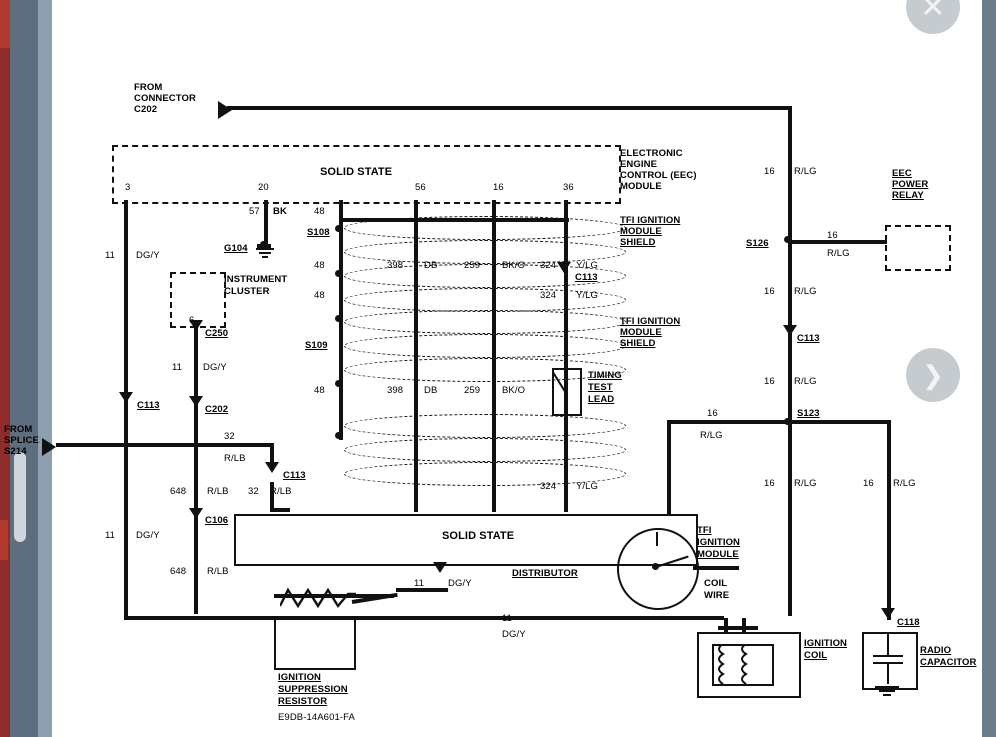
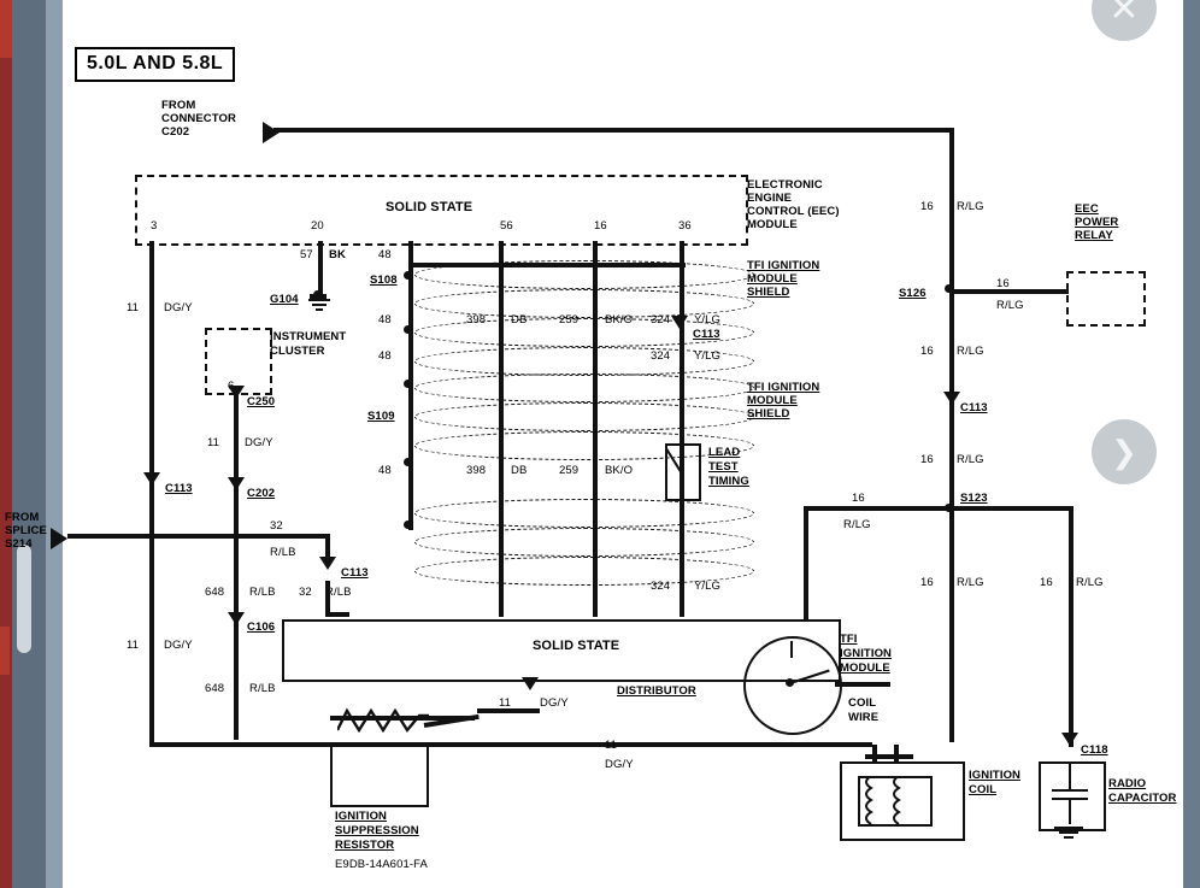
+ 5.0L AND 5.8L
  FROM
  CONNECTOR
  C202
  SOLID STATE
  ELECTRONIC
  ENGINE
  CONTROL (EEC)
  MODULE
  3
  20
  56
  16
  36
  EEC
  POWER
  RELAY
  S126
  16
  R/LG
  16
  R/LG
  16
  R/LG
  C113
  16
  R/LG
  S123
  16
  R/LG
  16
  R/LG
  16
  R/LG
  C118
  RADIO
  CAPACITOR
  11
  DG/Y
  C113
  11
  DG/Y
  INSTRUMENT
  CLUSTER
  6
  C250
  11
  DG/Y
  C202
  C106
  648
  R/LB
  648
  R/LB
  FROM
  SPLICE
  S214
  32
  R/LB
  C113
  32
  /LB
  57
  BK
  G104
  48
  S108
  S109
  48
  48
  48
  TFI IGNITION
  MODULE
  SHIELD
  TFI IGNITION
  MODULE
  SHIELD
  C113
  398
  DB
  259
  BK/O
  324
  Y/LG
  324
  Y/LG
  398
  DB
  259
  BK/O
  324
  Y/LG
- TIMING
+ LEAD
  TEST
- LEAD
+ TIMING
  SOLID STATE
  TFI
  IGNITION
  MODULE
  DISTRIBUTOR
  COIL
  WIRE
  11
  DG/Y
  11
  DG/Y
  IGNITION
  SUPPRESSION
  RESISTOR
  E9DB-14A601-FA
  IGNITION
  COIL
  ✕
  ❯
